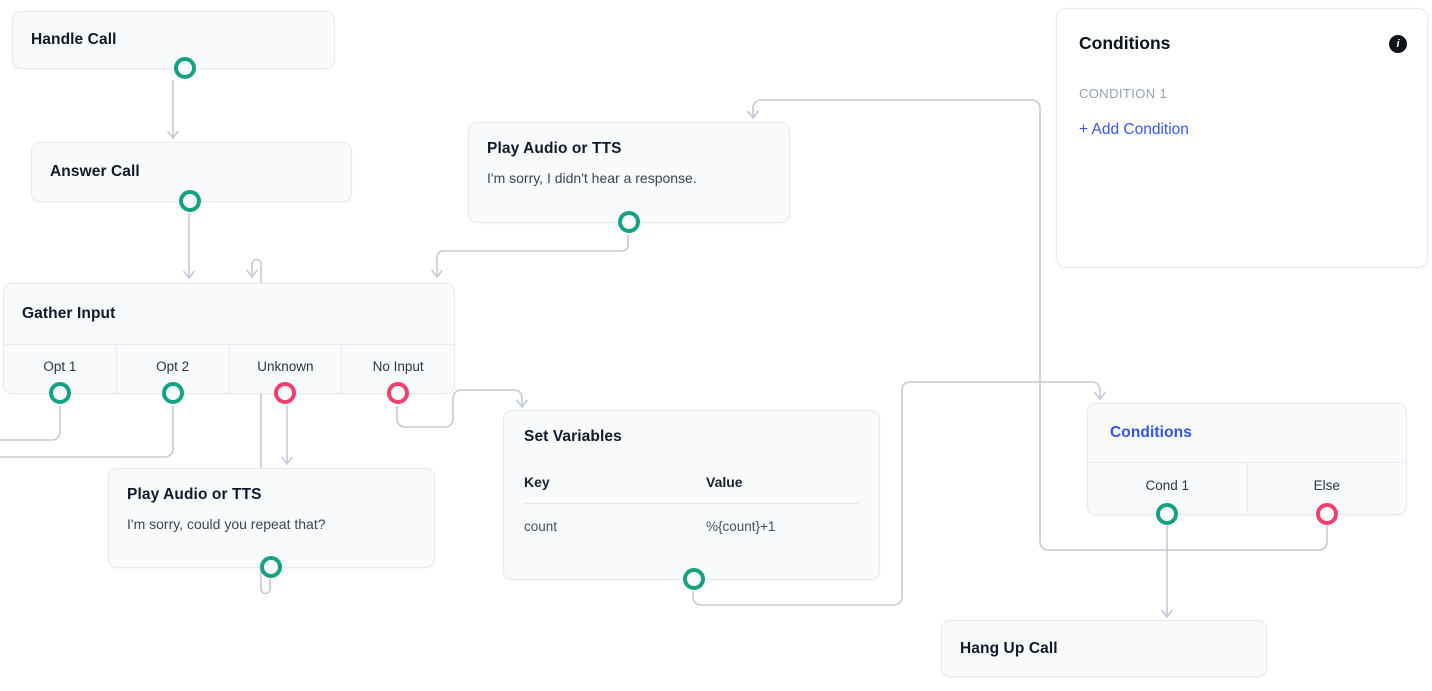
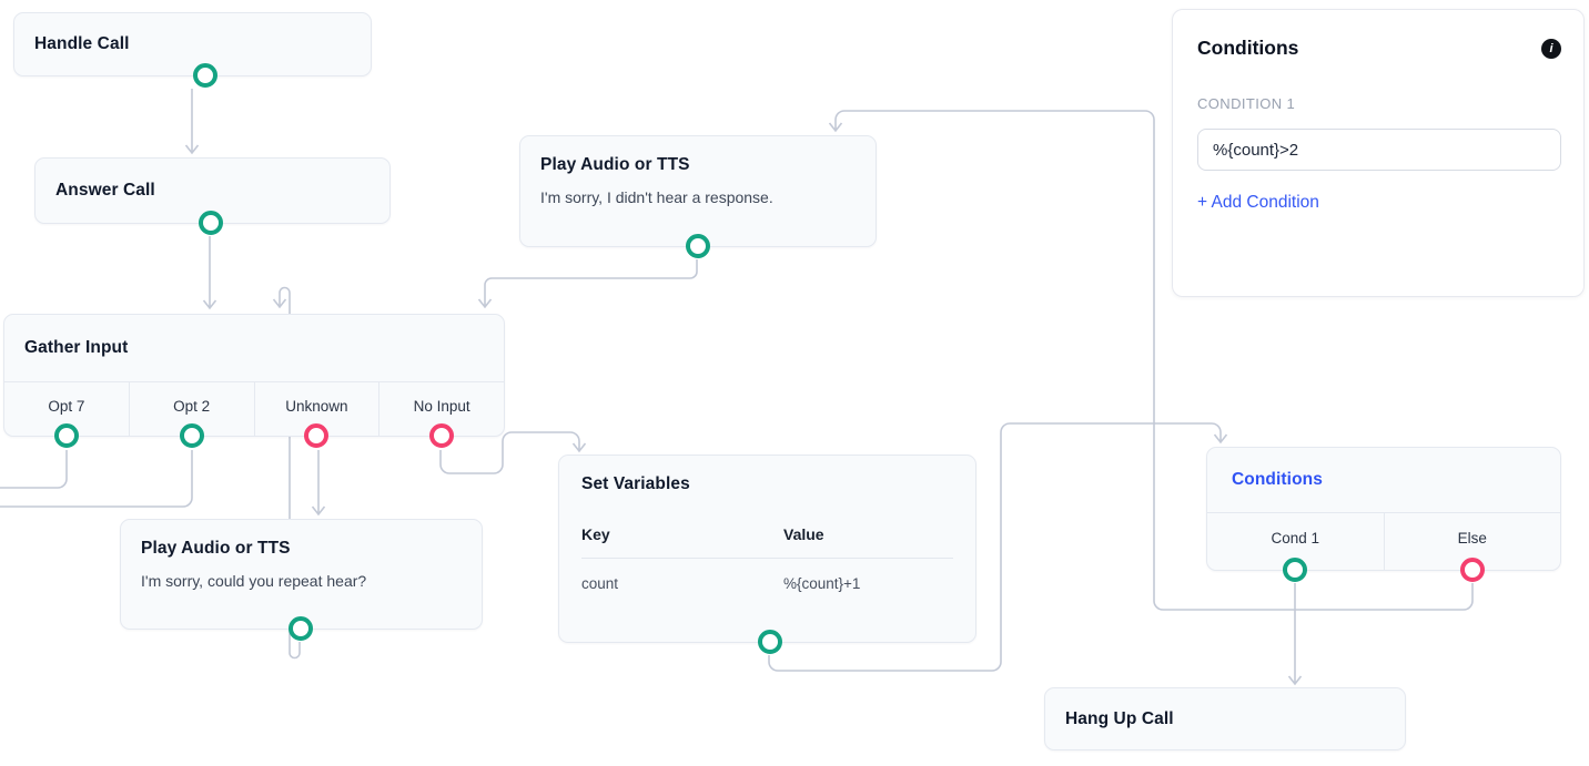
  Handle Call
  Answer Call
  Gather Input
- Opt 1
+ Opt 7
  Opt 2
  Unknown
  No Input
  Play Audio or TTS
  I'm sorry, I didn't hear a response.
  Play Audio or TTS
- I'm sorry, could you repeat that?
+ I'm sorry, could you repeat hear?
  Set Variables
  Key
  Value
  count
  %{count}+1
  Conditions
  Cond 1
  Else
  Hang Up Call
  Conditions
  i
  CONDITION 1
+ %{count}>2
  + Add Condition
